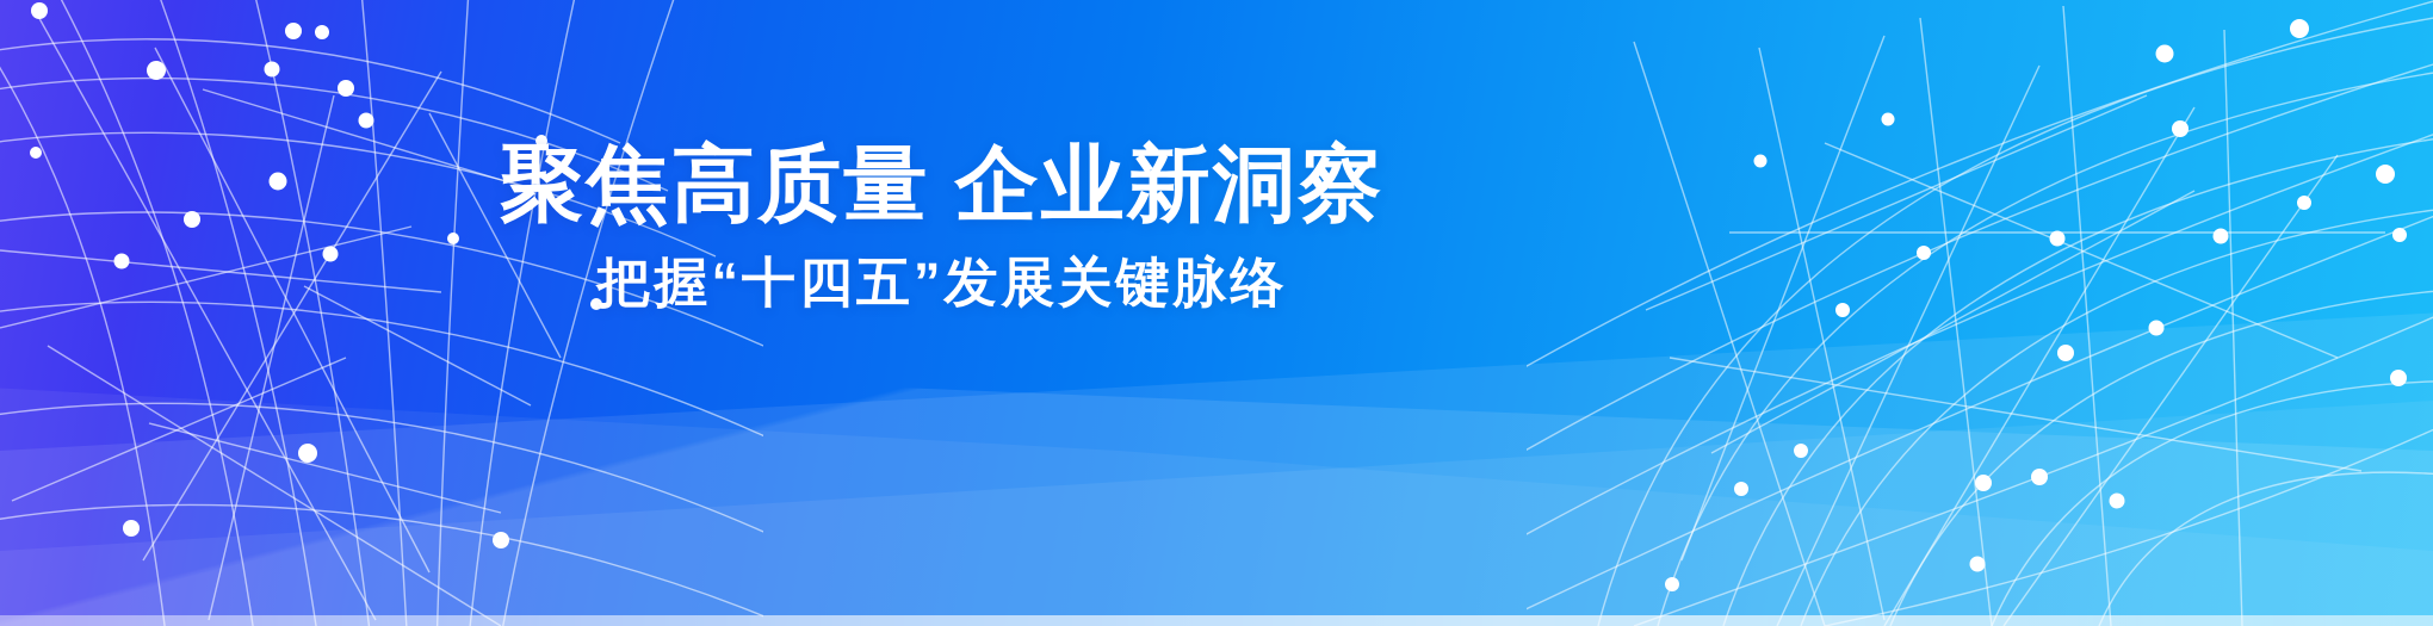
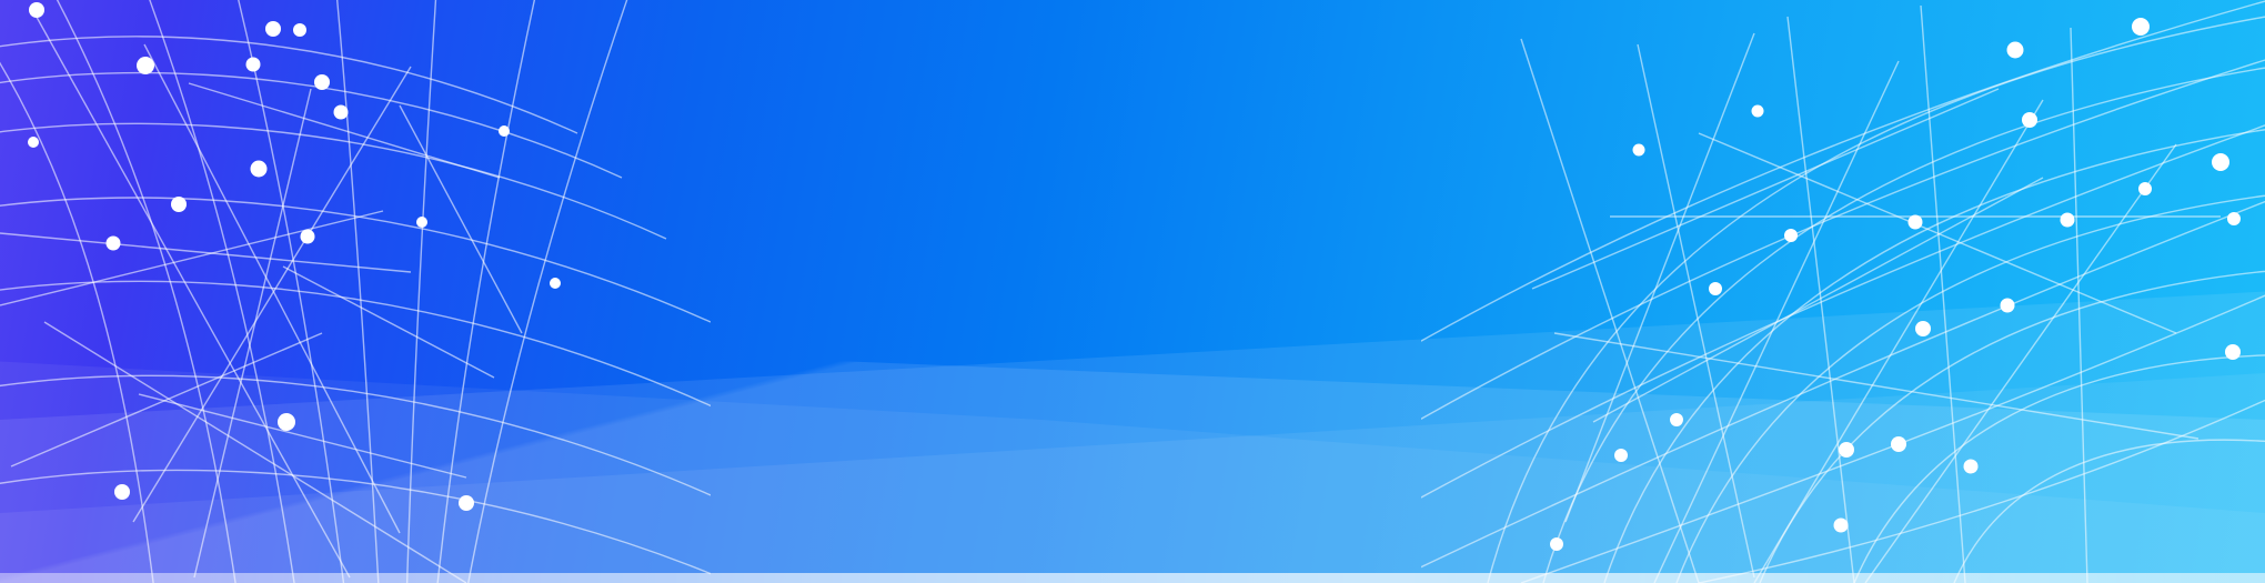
- 聚焦高质量 企业新洞察
- 把握“十四五”发展关键脉络
